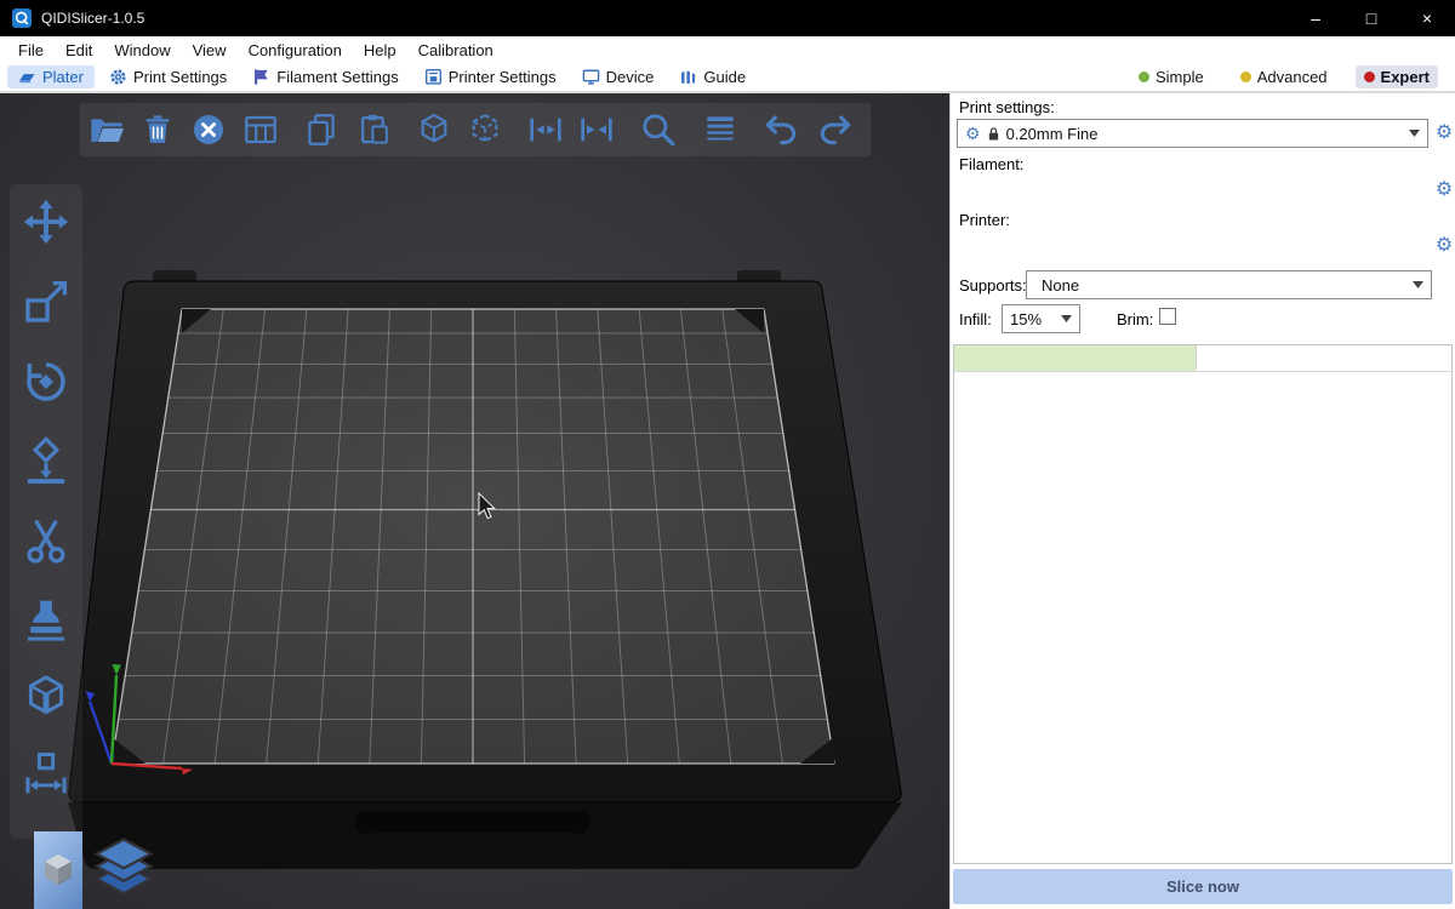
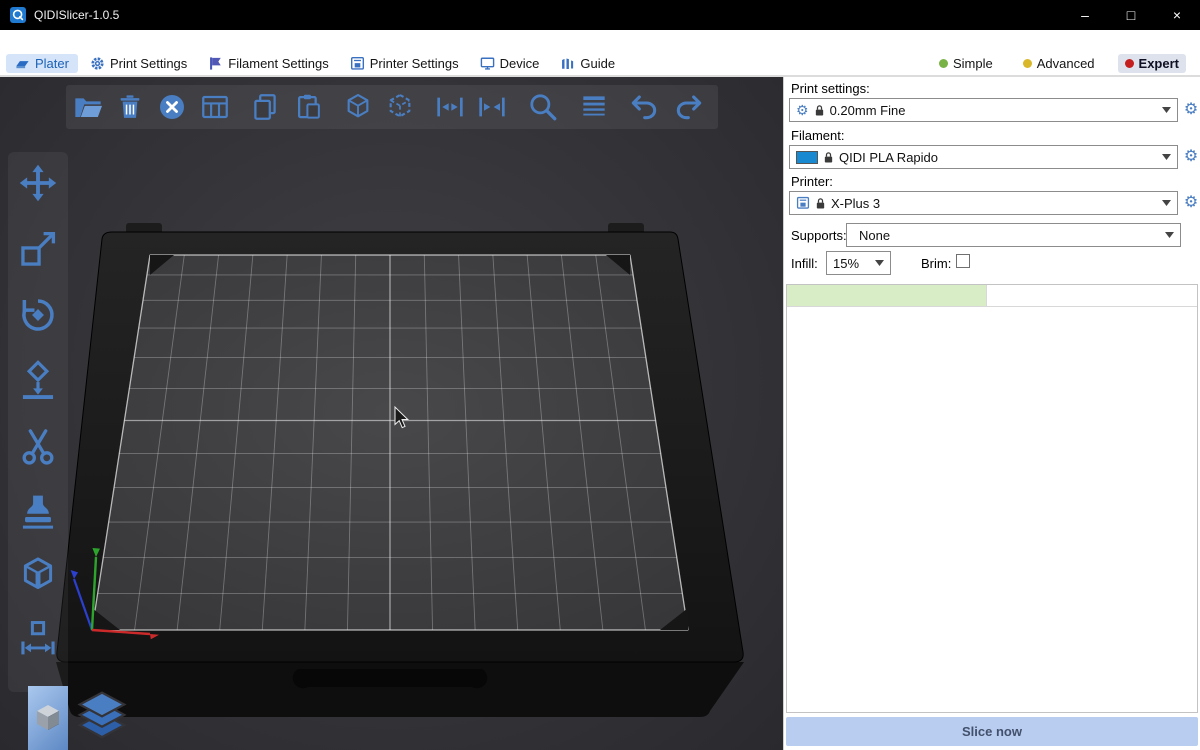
  QIDISlicer-1.0.5
  –
  □
  ×
- File
- Edit
- Window
- View
- Configuration
- Help
- Calibration
  Plater
  Print Settings
  Filament Settings
  Printer Settings
  Device
  Guide
  Simple
  Advanced
  Expert
  Print settings:
  ⚙
  0.20mm Fine
  ⚙
  Filament:
+ QIDI PLA Rapido
  ⚙
  Printer:
+ X-Plus 3
  ⚙
  Supports:
  None
  Infill:
  15%
  Brim:
  Slice now
